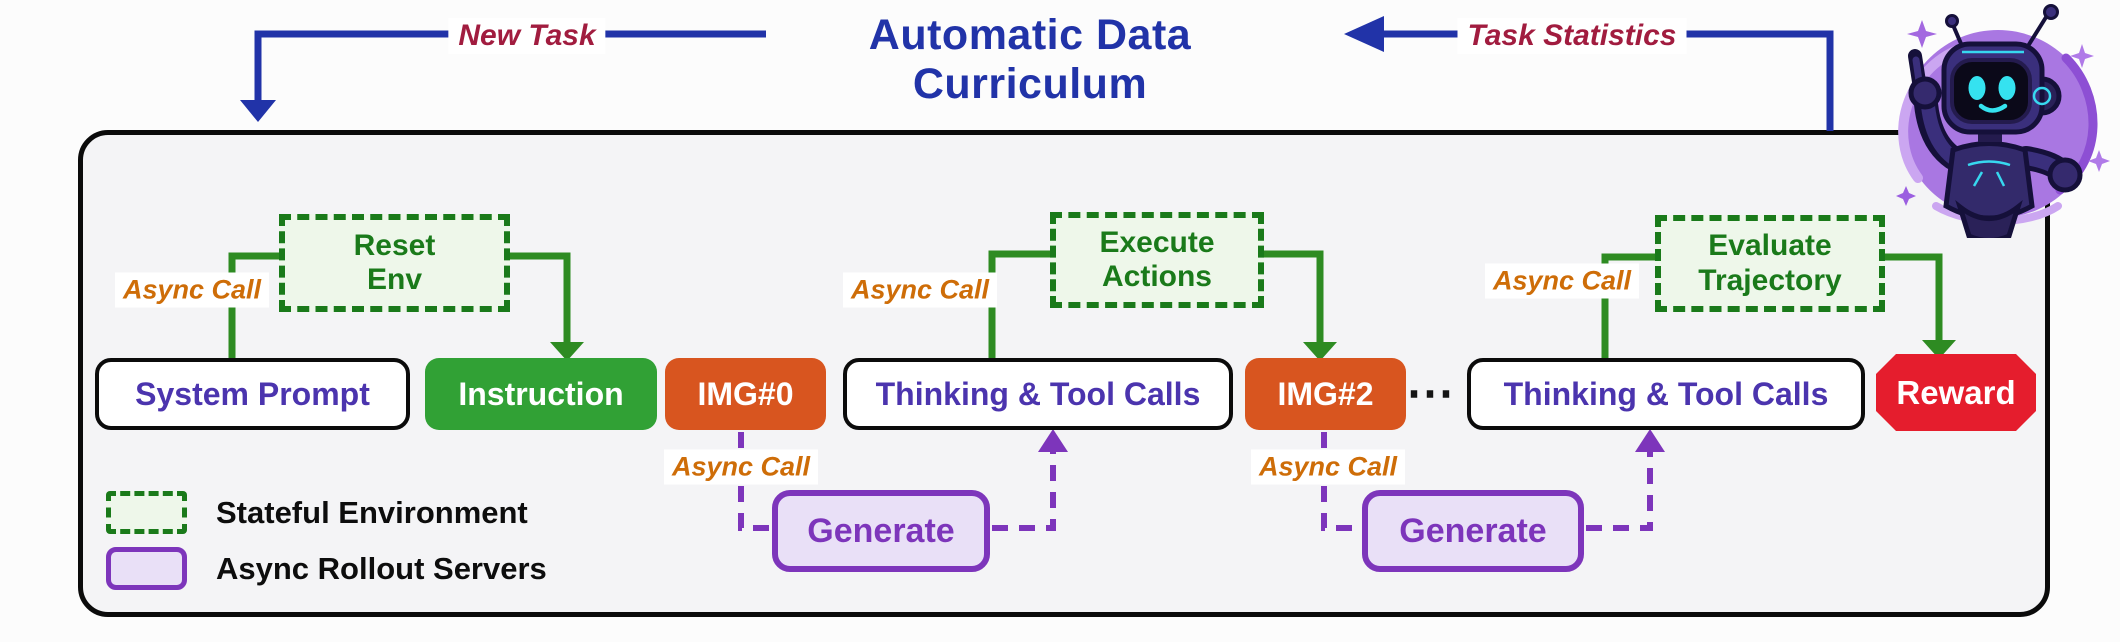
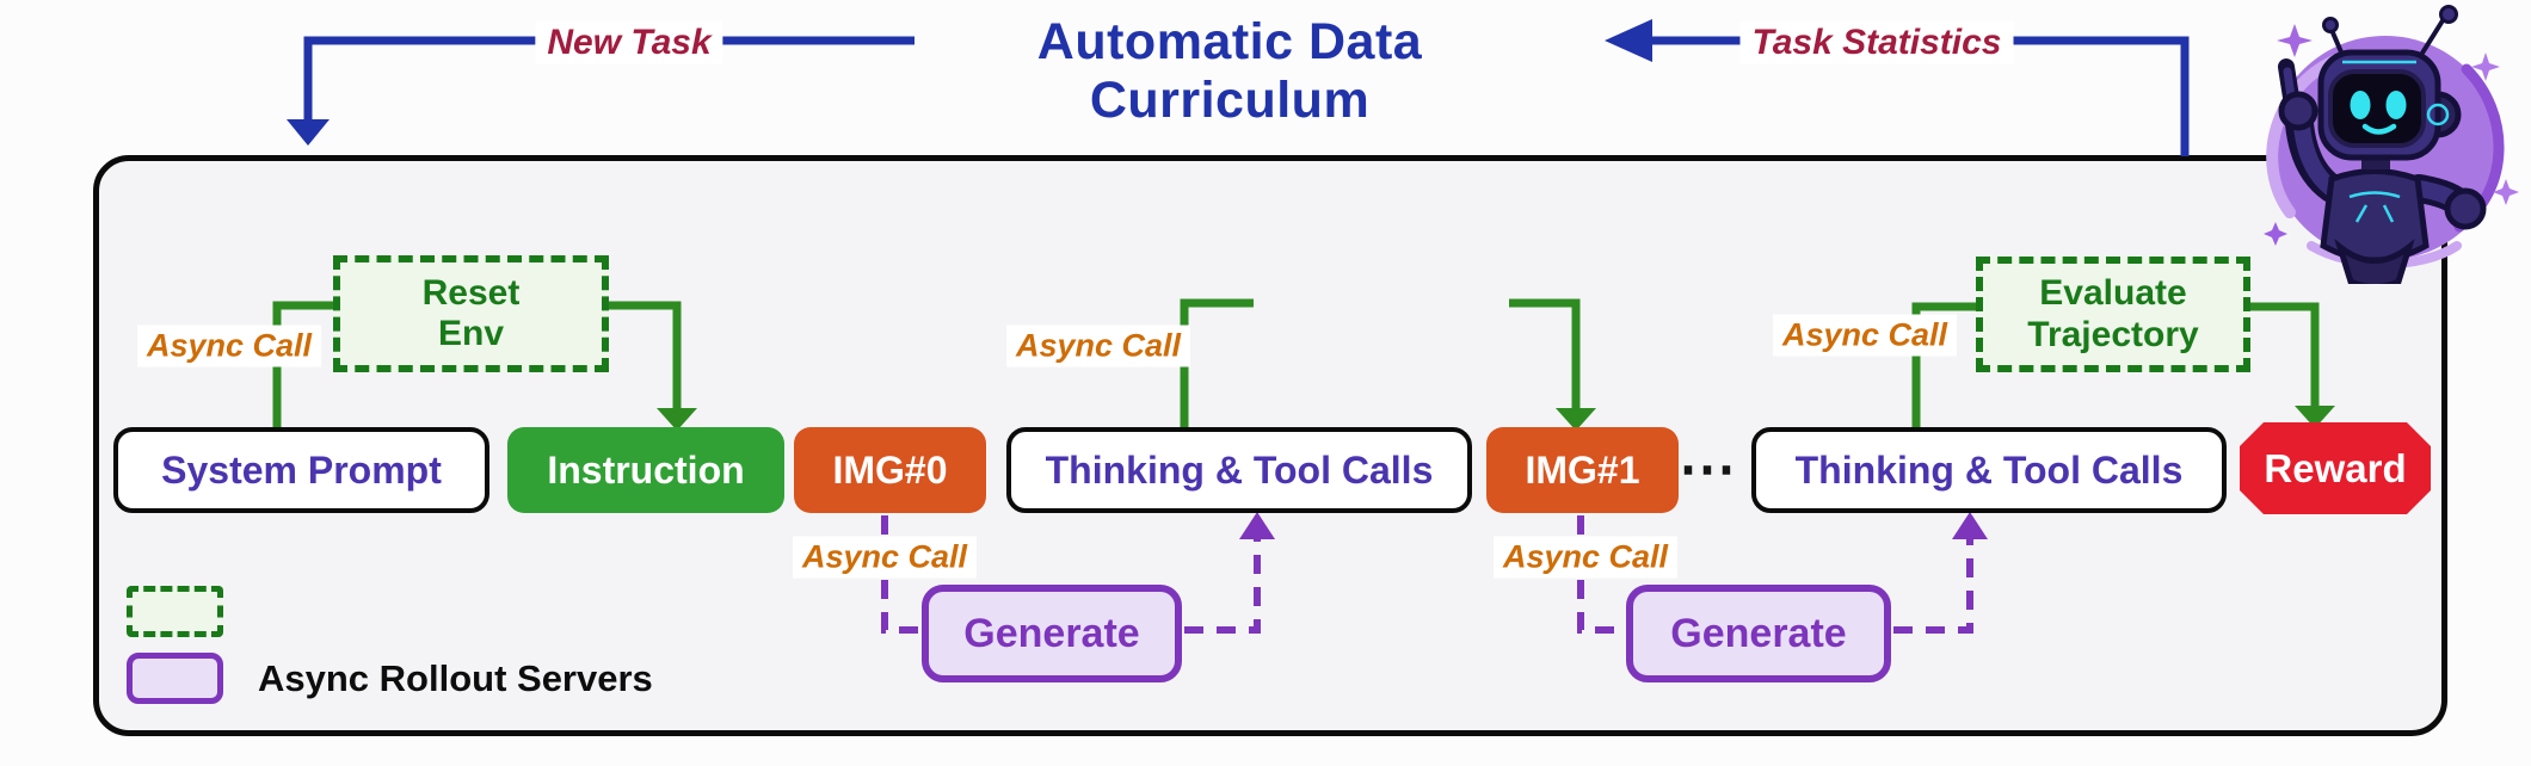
  Automatic Data Curriculum
  New Task
  Task Statistics
  Reset Env
- Execute Actions
  Evaluate Trajectory
  System Prompt
  Instruction
  IMG#0
  Thinking & Tool Calls
- IMG#2
+ IMG#1
  ⋯
  Thinking & Tool Calls
  Reward
  Generate
  Generate
  Async Call
  Async Call
  Async Call
  Async Call
  Async Call
- Stateful Environment
  Async Rollout Servers
